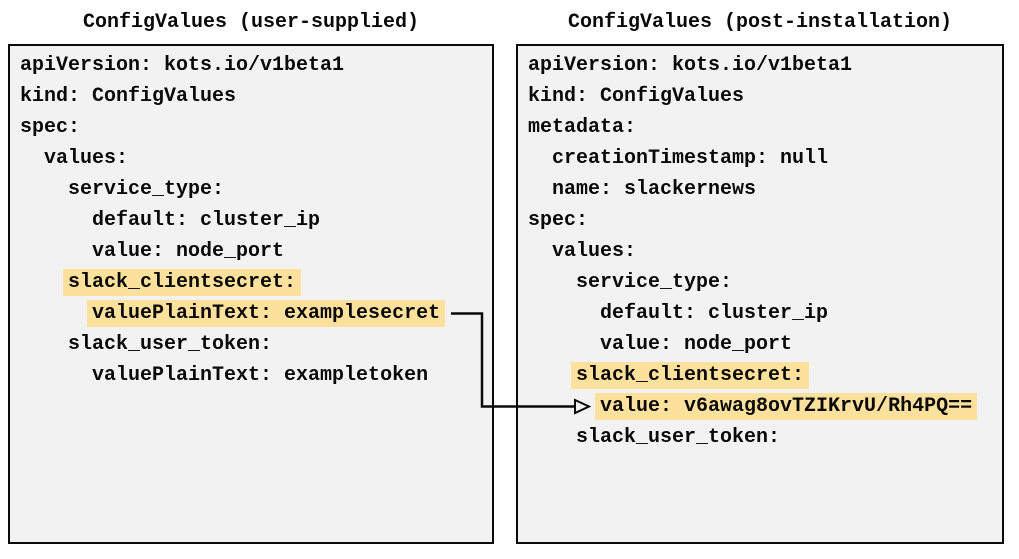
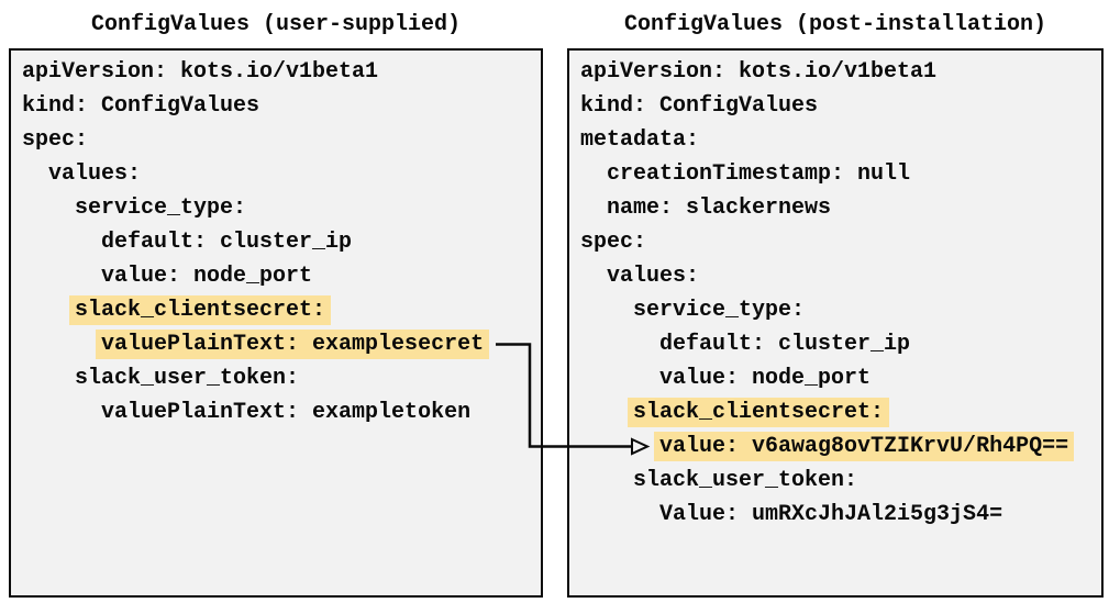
  ConfigValues (user-supplied)
  apiVersion: kots.io/v1beta1
  kind: ConfigValues
  spec:
  values:
  service_type:
  default: cluster_ip
  value: node_port
  slack_clientsecret:
  valuePlainText: examplesecret
  slack_user_token:
  valuePlainText: exampletoken
  ConfigValues (post-installation)
  apiVersion: kots.io/v1beta1
  kind: ConfigValues
  metadata:
  creationTimestamp: null
  name: slackernews
  spec:
  values:
  service_type:
  default: cluster_ip
  value: node_port
  slack_clientsecret:
  value: v6awag8ovTZIKrvU/Rh4PQ==
  slack_user_token:
+ Value: umRXcJhJAl2i5g3jS4=
